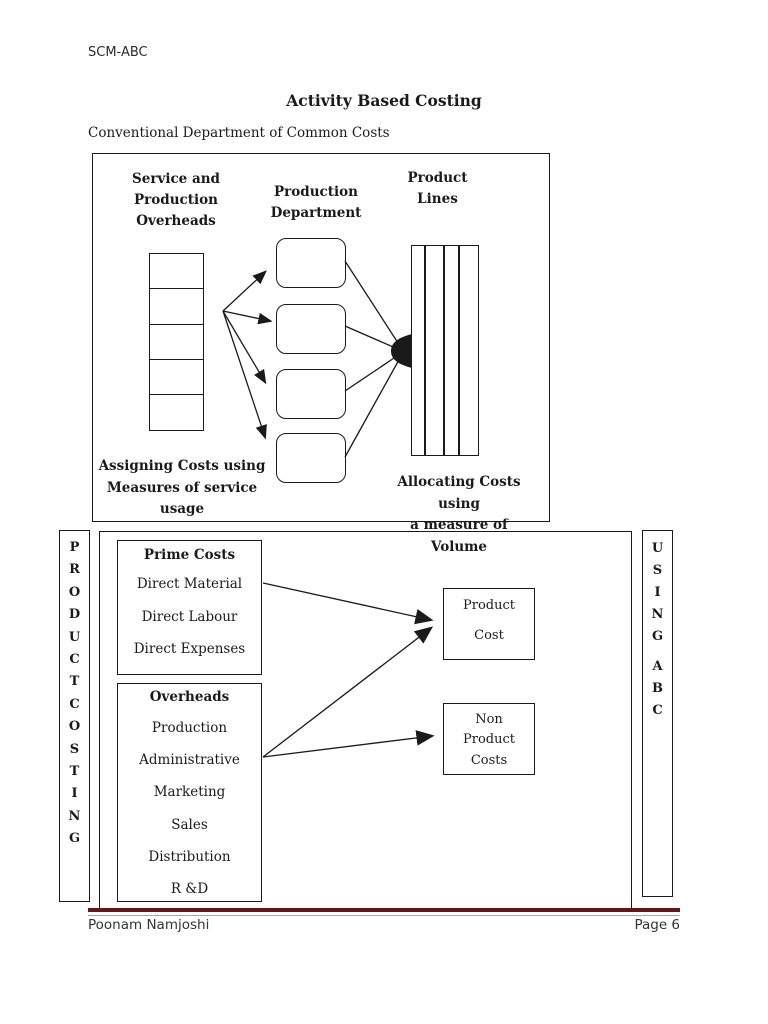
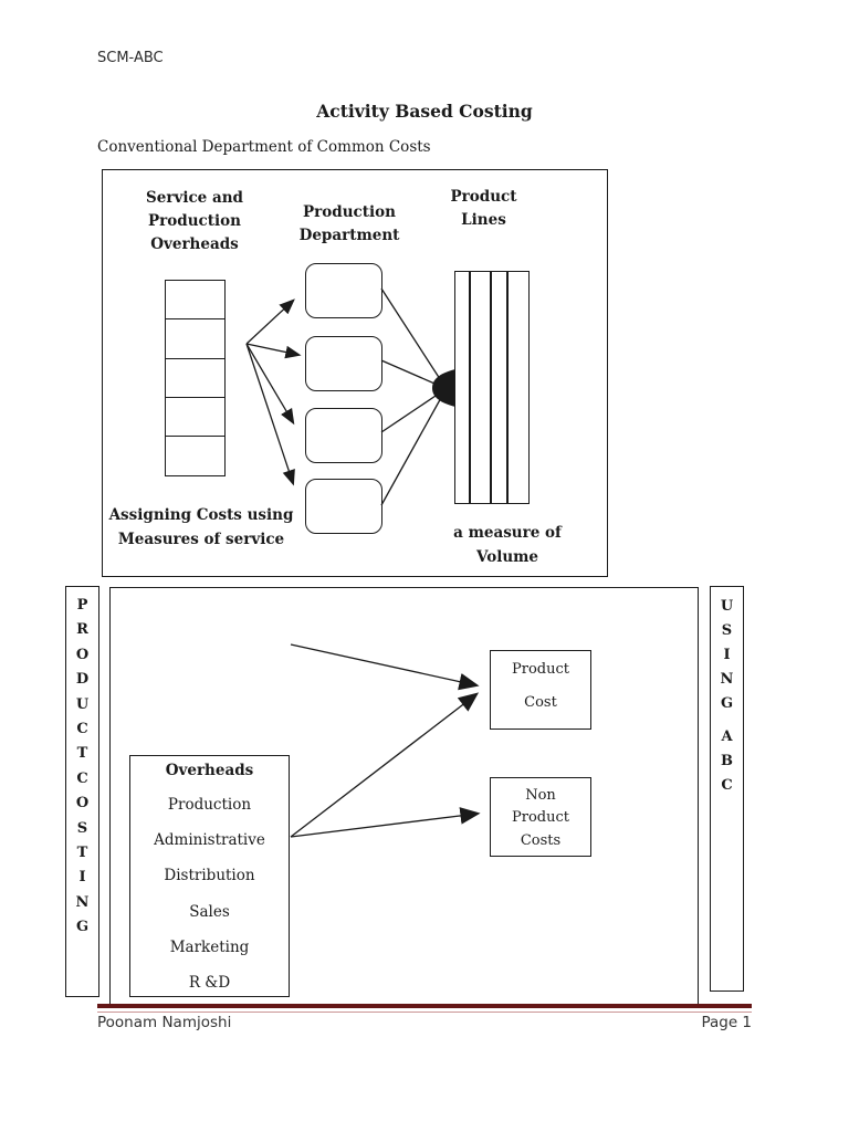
  SCM-ABC
  Activity Based Costing
  Conventional Department of Common Costs
  Service and
  Production
  Overheads
  Production
  Department
  Product
  Lines
  Assigning Costs using
  Measures of service
- usage
- Allocating Costs using
  a measure of Volume
  PRODUCT
  COSTING
- Prime Costs
- Direct Material
- Direct Labour
- Direct Expenses
  Overheads
  Production
  Administrative
- Marketing
+ Distribution
  Sales
- Distribution
+ Marketing
  R &D
  Product
  Cost
  Non
  Product
  Costs
  USING
  ABC
  Poonam Namjoshi
- Page 6
+ Page 1
